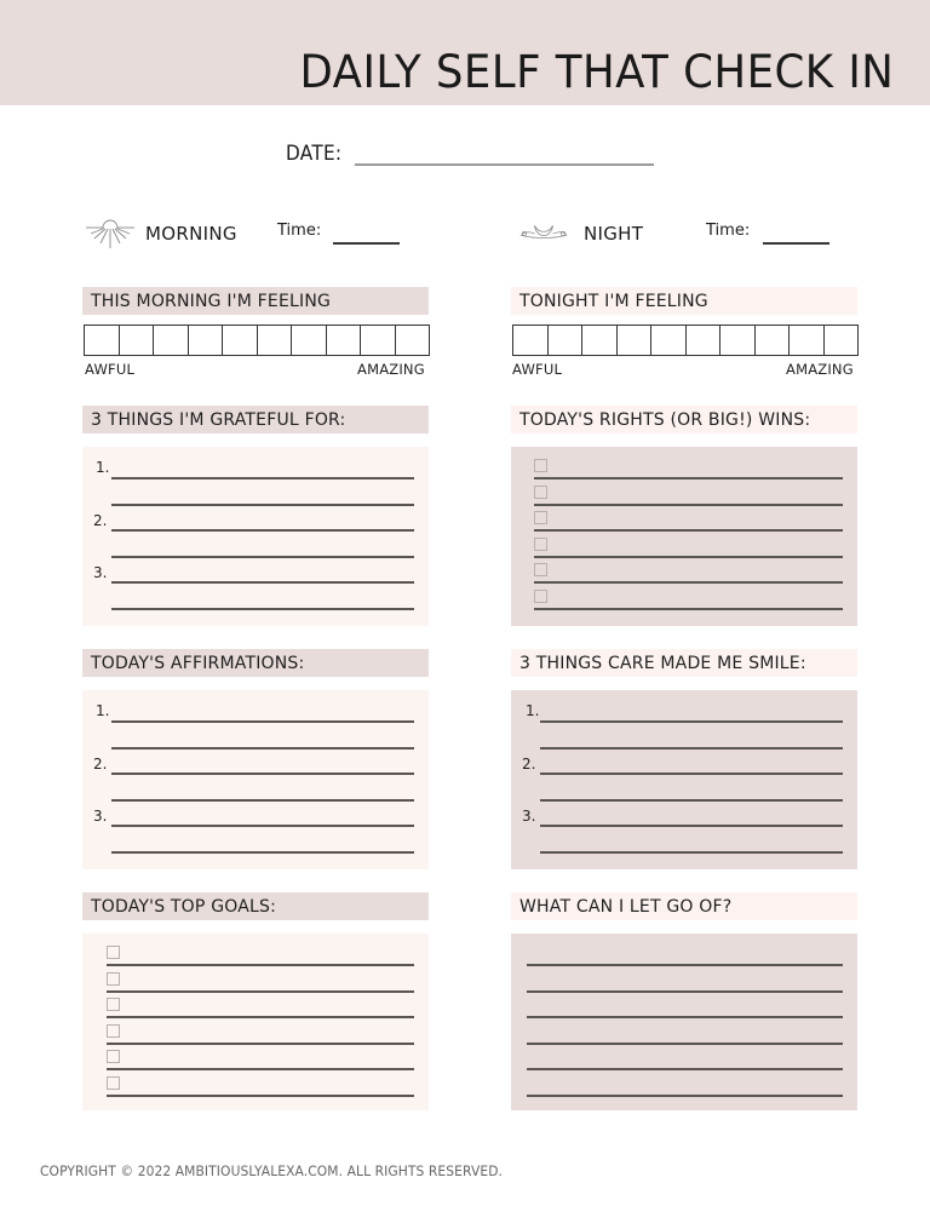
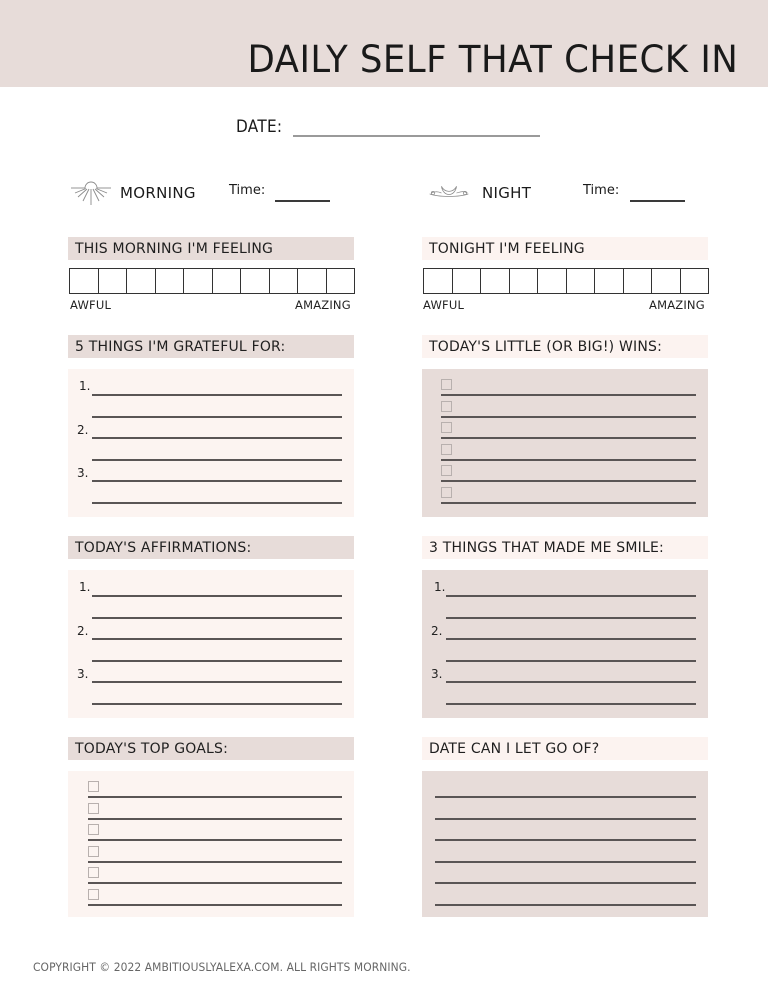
  DAILY SELF THAT CHECK IN
  DATE:
  MORNING
  Time:
  NIGHT
  Time:
  THIS MORNING I'M FEELING
  AWFUL
  AMAZING
  TONIGHT I'M FEELING
  AWFUL
  AMAZING
- 3 THINGS I'M GRATEFUL FOR:
+ 5 THINGS I'M GRATEFUL FOR:
  1.
  2.
  3.
- TODAY'S RIGHTS (OR BIG!) WINS:
+ TODAY'S LITTLE (OR BIG!) WINS:
  TODAY'S AFFIRMATIONS:
  1.
  2.
  3.
- 3 THINGS CARE MADE ME SMILE:
+ 3 THINGS THAT MADE ME SMILE:
  1.
  2.
  3.
  TODAY'S TOP GOALS:
- WHAT CAN I LET GO OF?
+ DATE CAN I LET GO OF?
- COPYRIGHT © 2022 AMBITIOUSLYALEXA.COM. ALL RIGHTS RESERVED.
+ COPYRIGHT © 2022 AMBITIOUSLYALEXA.COM. ALL RIGHTS MORNING.
